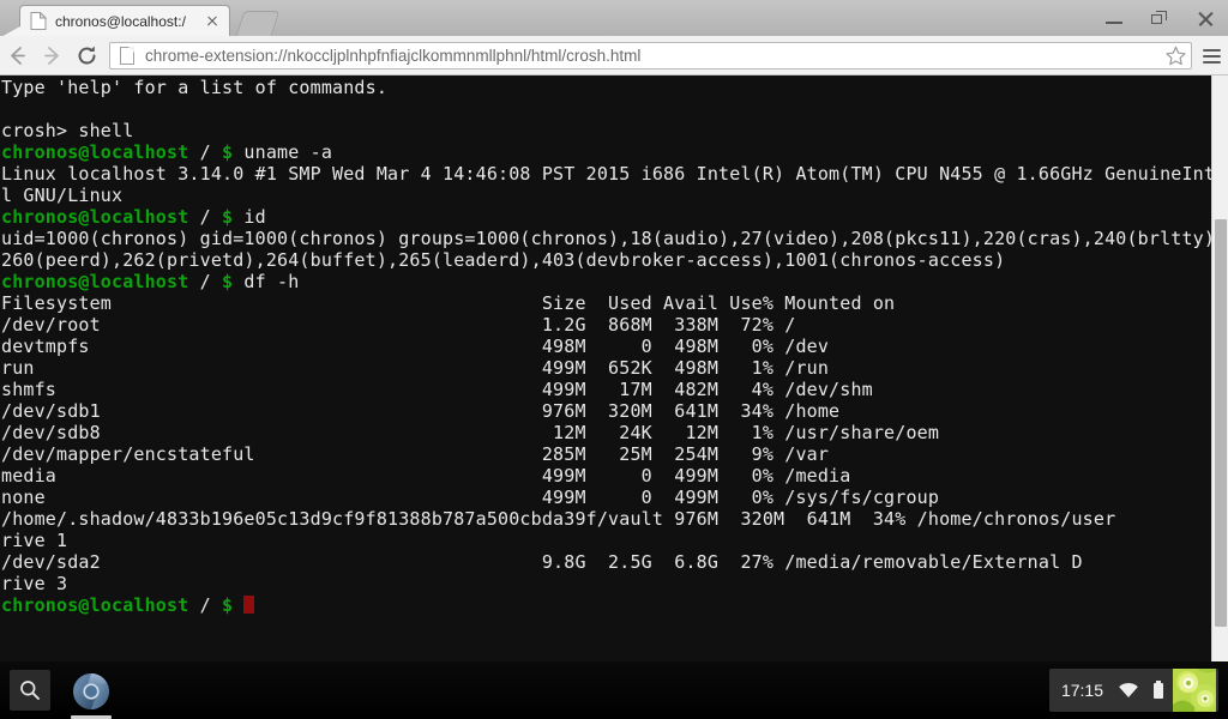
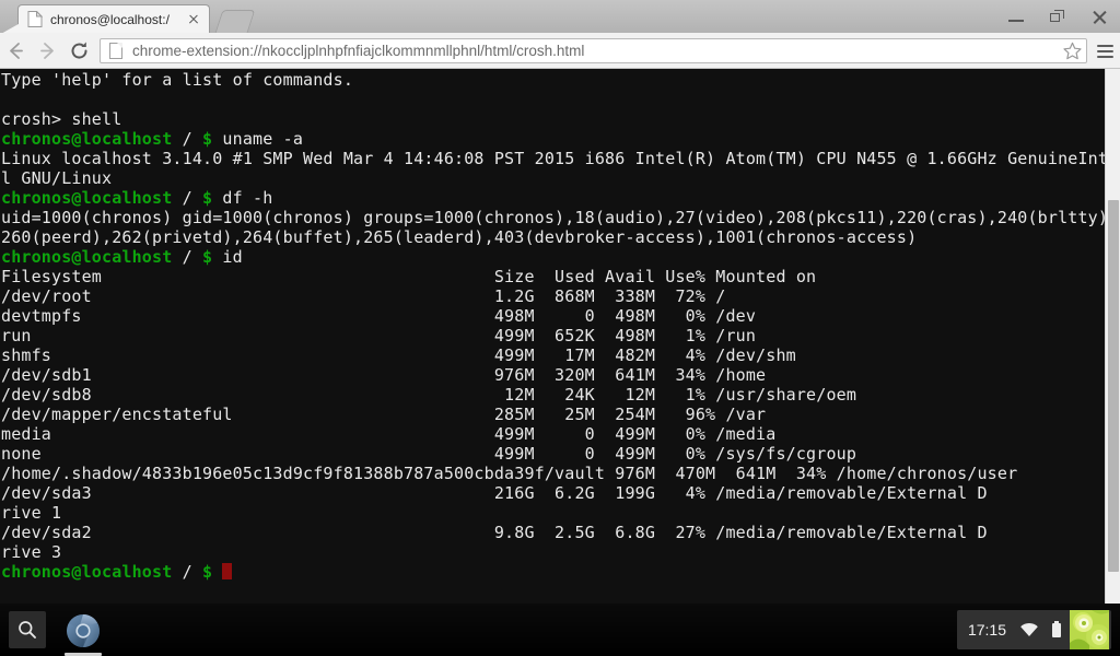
  chronos@localhost:/
  chrome-extension://nkoccljplnhpfnfiajclkommnmllphnl/html/crosh.html
  Type 'help' for a list of commands.
  crosh> shell
  chronos@localhost / $ uname -a
  Linux localhost 3.14.0 #1 SMP Wed Mar 4 14:46:08 PST 2015 i686 Intel(R) Atom(TM) CPU N455 @ 1.66GHz GenuineInt
  l GNU/Linux
- chronos@localhost / $ id
+ chronos@localhost / $ df -h
  uid=1000(chronos) gid=1000(chronos) groups=1000(chronos),18(audio),27(video),208(pkcs11),220(cras),240(brltty)
  260(peerd),262(privetd),264(buffet),265(leaderd),403(devbroker-access),1001(chronos-access)
- chronos@localhost / $ df -h
+ chronos@localhost / $ id
  Filesystem Size Used Avail Use% Mounted on
  /dev/root 1.2G 868M 338M 72% /
  devtmpfs 498M 0 498M 0% /dev
  run 499M 652K 498M 1% /run
  shmfs 499M 17M 482M 4% /dev/shm
  /dev/sdb1 976M 320M 641M 34% /home
  /dev/sdb8 12M 24K 12M 1% /usr/share/oem
- /dev/mapper/encstateful 285M 25M 254M 9% /var
+ /dev/mapper/encstateful 285M 25M 254M 96% /var
  media 499M 0 499M 0% /media
  none 499M 0 499M 0% /sys/fs/cgroup
- /home/.shadow/4833b196e05c13d9cf9f81388b787a500cbda39f/vault 976M 320M 641M 34% /home/chronos/user
+ /home/.shadow/4833b196e05c13d9cf9f81388b787a500cbda39f/vault 976M 470M 641M 34% /home/chronos/user
+ /dev/sda3 216G 6.2G 199G 4% /media/removable/External D
  rive 1
  /dev/sda2 9.8G 2.5G 6.8G 27% /media/removable/External D
  rive 3
  chronos@localhost / $
  17:15
